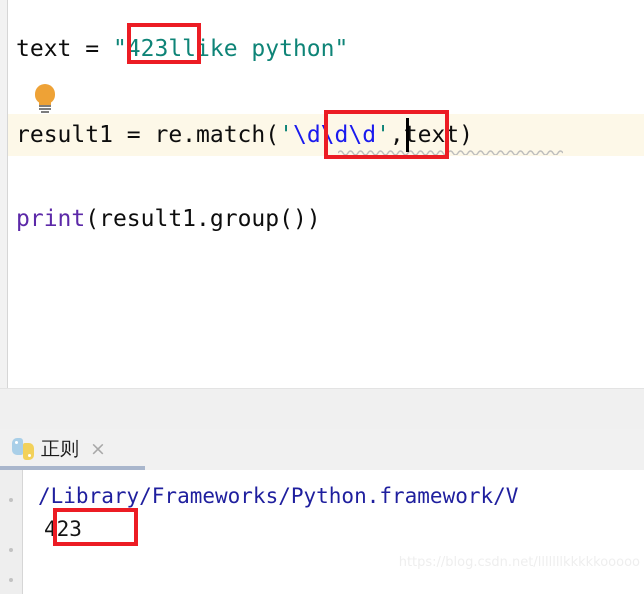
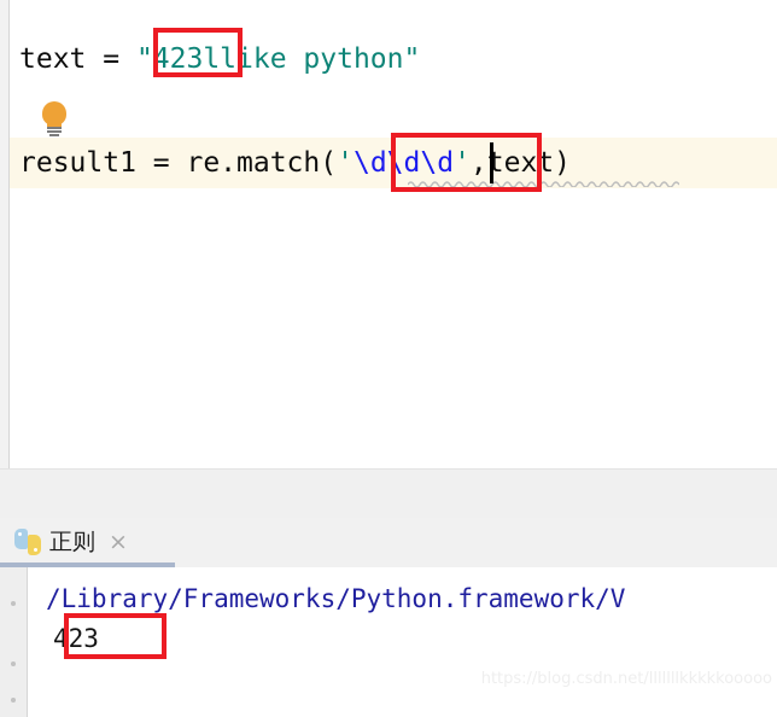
  text = "423llike python"
  result1 = re.match('\d\d\d',text)
- print(result1.group())
  正则
  ×
  /Library/Frameworks/Python.framework/V
  423
